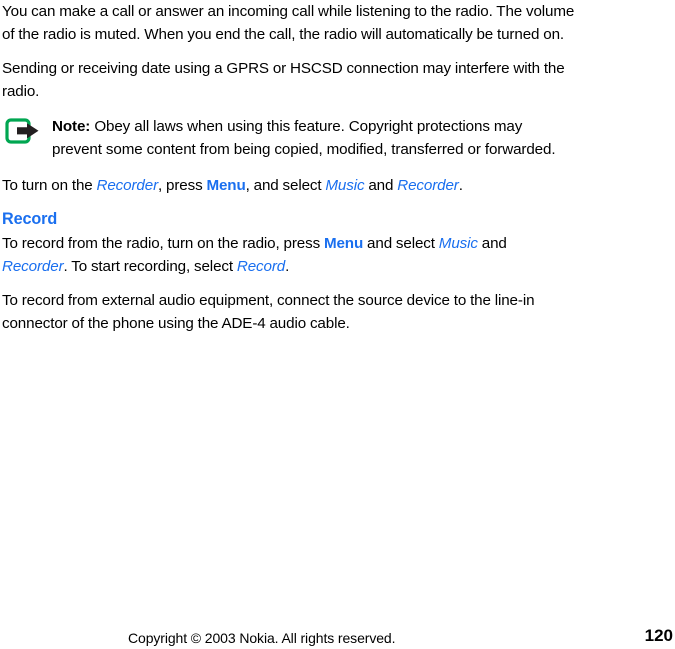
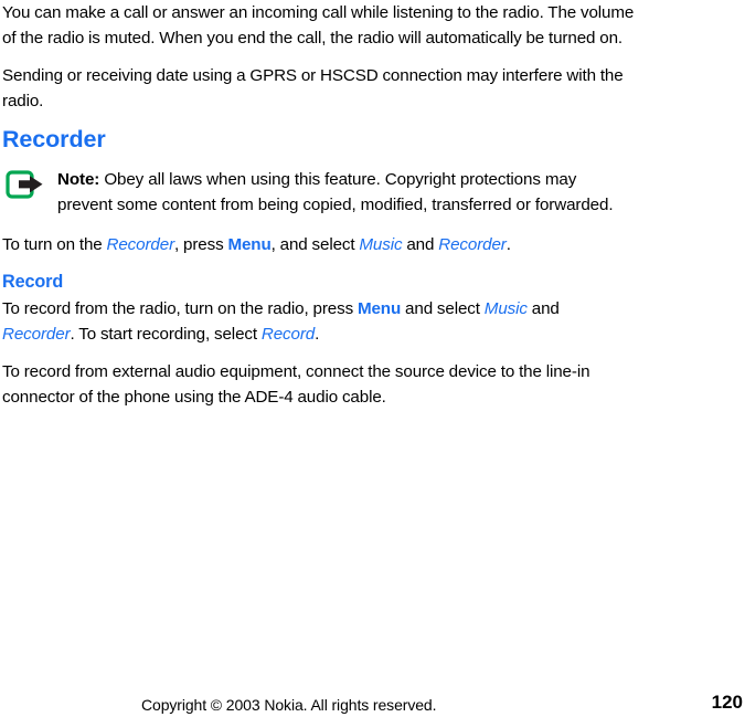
  You can make a call or answer an incoming call while listening to the radio. The volume of the radio is muted. When you end the call, the radio will automatically be turned on.
  Sending or receiving date using a GPRS or HSCSD connection may interfere with the radio.
+ Recorder
  Note: Obey all laws when using this feature. Copyright protections may prevent some content from being copied, modified, transferred or forwarded.
  To turn on the Recorder, press Menu, and select Music and Recorder.
  Record
  To record from the radio, turn on the radio, press Menu and select Music and Recorder. To start recording, select Record.
  To record from external audio equipment, connect the source device to the line-in connector of the phone using the ADE-4 audio cable.
  Copyright © 2003 Nokia. All rights reserved.
  120
